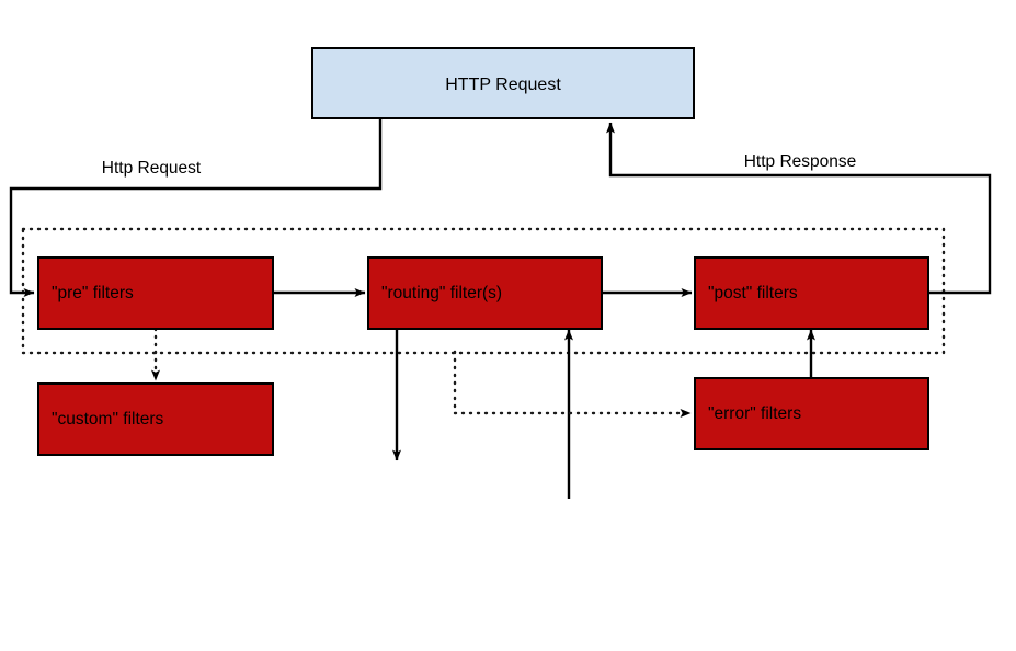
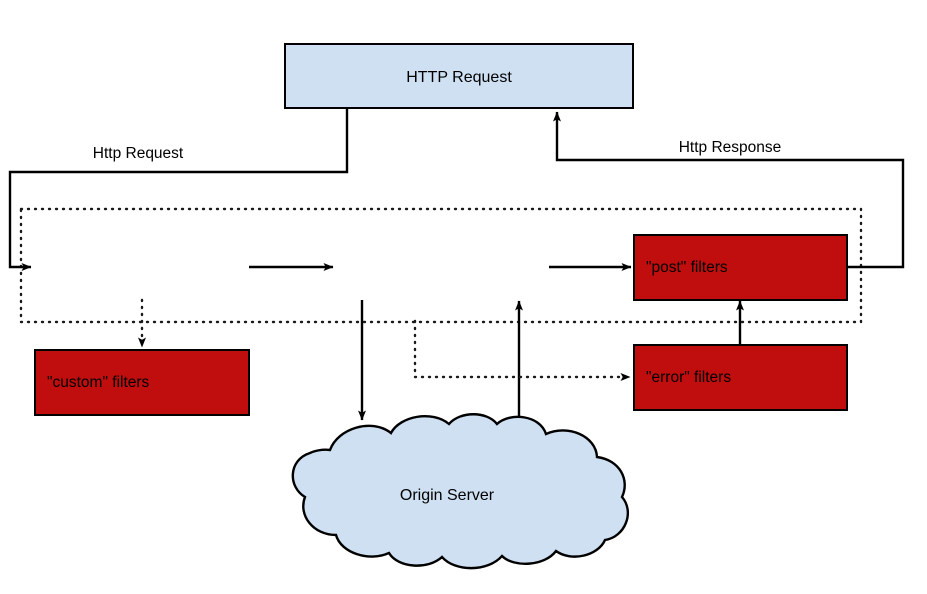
+ Origin Server
  HTTP Request
- "pre" filters
- "routing" filter(s)
  "post" filters
  "custom" filters
  "error" filters
  Http Request
  Http Response
